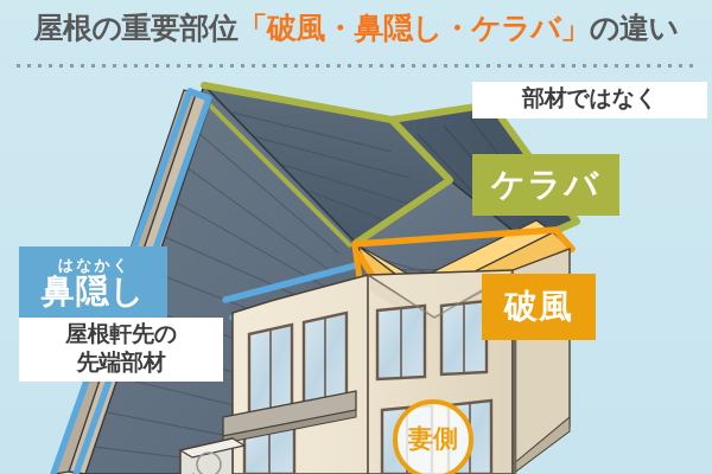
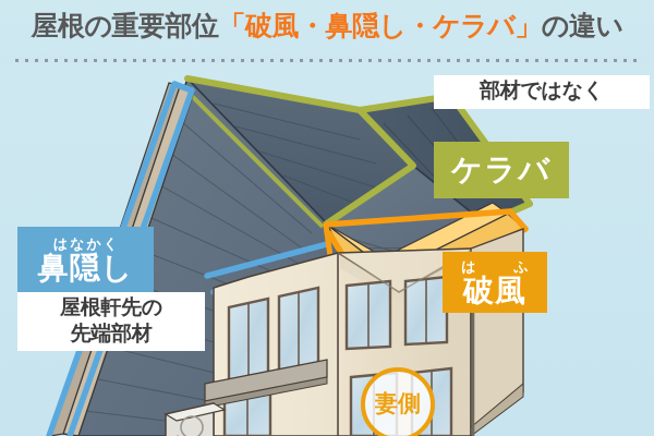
  屋根の重要部位「破風・鼻隠し・ケラバ」の違い
  部材ではなく
  ケラバ
  はなかく
  鼻隠し
  屋根軒先の
  先端部材
+ は ふ
  破風
  妻側
